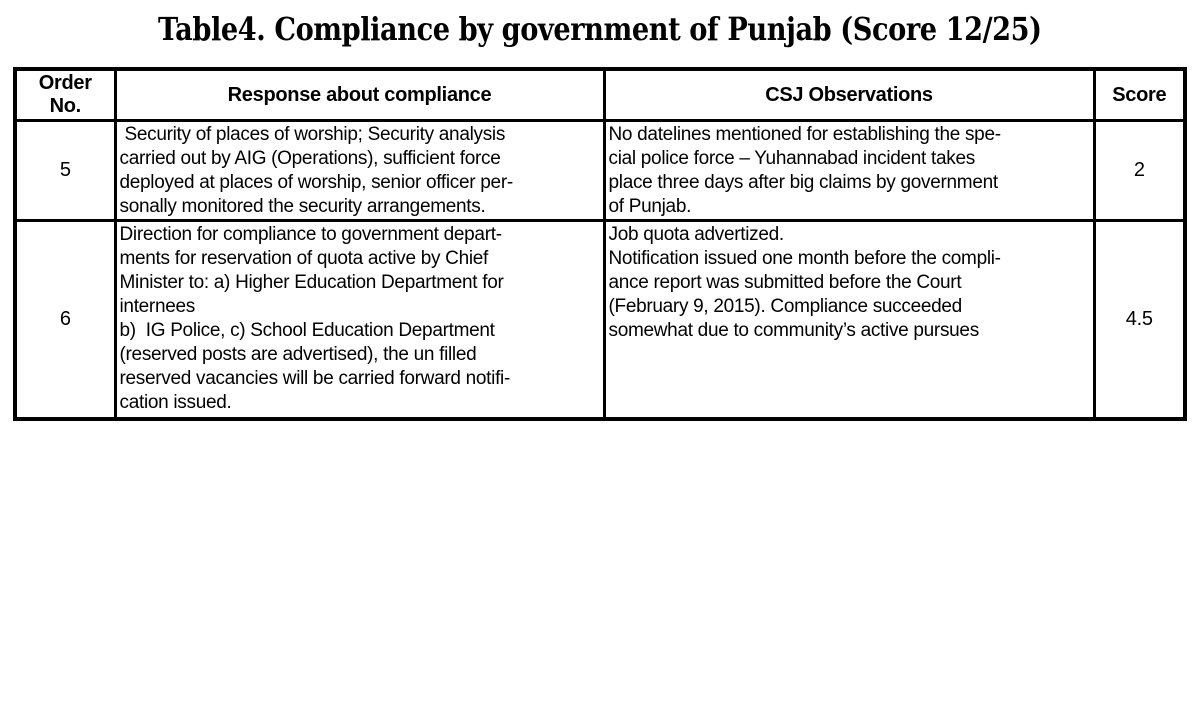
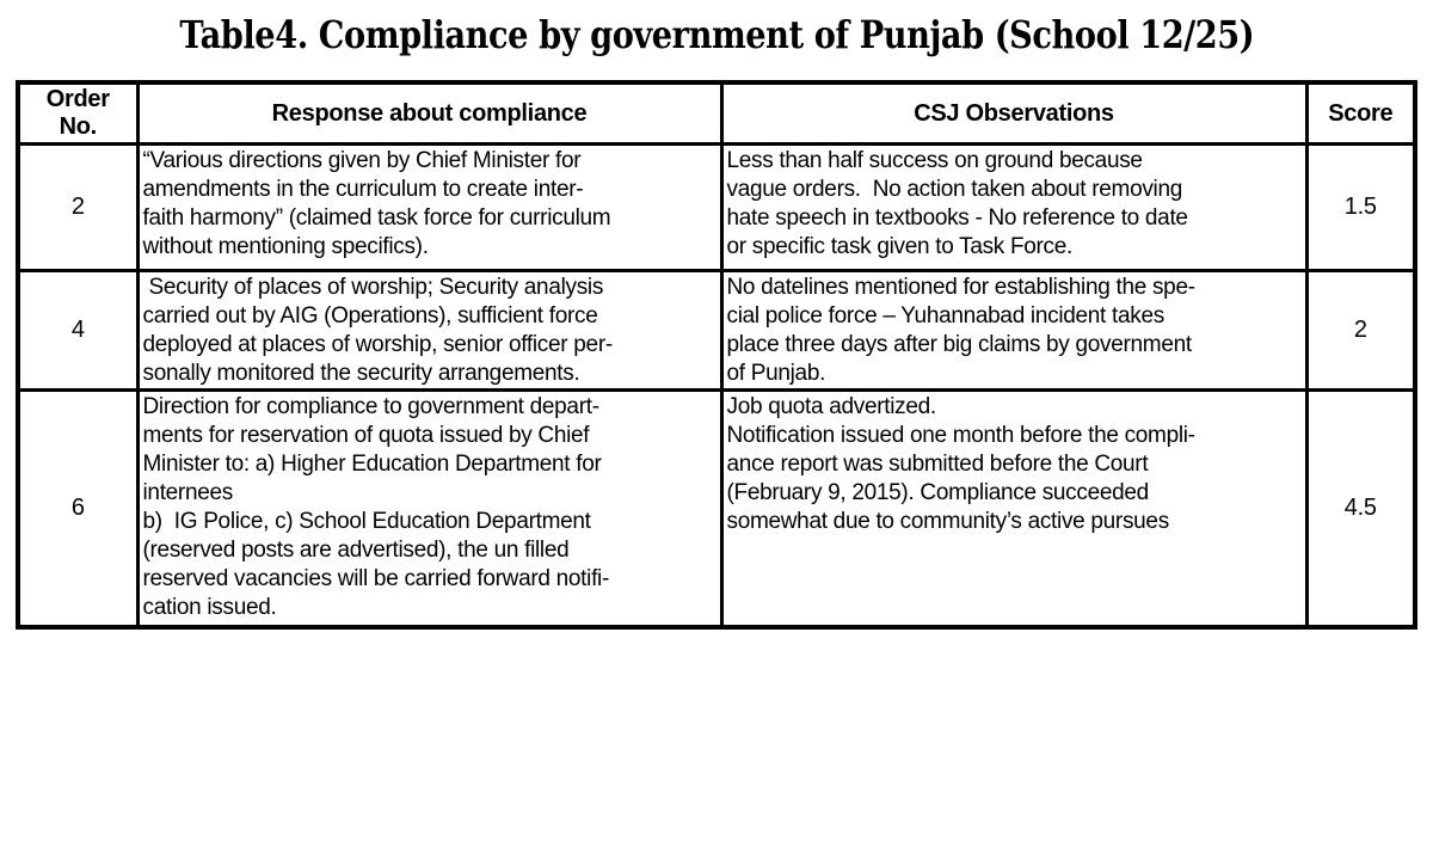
- Table4. Compliance by government of Punjab (Score 12/25)
+ Table4. Compliance by government of Punjab (School 12/25)
  Order No.	Response about compliance	CSJ Observations	Score
+ 2	“Various directions given by Chief Minister for amendments in the curriculum to create inter- faith harmony” (claimed task force for curriculum without mentioning specifics).	Less than half success on ground because vague orders. No action taken about removing hate speech in textbooks - No reference to date or specific task given to Task Force.	1.5
- 5	Security of places of worship; Security analysis carried out by AIG (Operations), sufficient force deployed at places of worship, senior officer per- sonally monitored the security arrangements.	No datelines mentioned for establishing the spe- cial police force – Yuhannabad incident takes place three days after big claims by government of Punjab.	2
+ 4	Security of places of worship; Security analysis carried out by AIG (Operations), sufficient force deployed at places of worship, senior officer per- sonally monitored the security arrangements.	No datelines mentioned for establishing the spe- cial police force – Yuhannabad incident takes place three days after big claims by government of Punjab.	2
- 6	Direction for compliance to government depart- ments for reservation of quota active by Chief Minister to: a) Higher Education Department for internees b) IG Police, c) School Education Department (reserved posts are advertised), the un filled reserved vacancies will be carried forward notifi- cation issued.	Job quota advertized. Notification issued one month before the compli- ance report was submitted before the Court (February 9, 2015). Compliance succeeded somewhat due to community’s active pursues	4.5
+ 6	Direction for compliance to government depart- ments for reservation of quota issued by Chief Minister to: a) Higher Education Department for internees b) IG Police, c) School Education Department (reserved posts are advertised), the un filled reserved vacancies will be carried forward notifi- cation issued.	Job quota advertized. Notification issued one month before the compli- ance report was submitted before the Court (February 9, 2015). Compliance succeeded somewhat due to community’s active pursues	4.5
